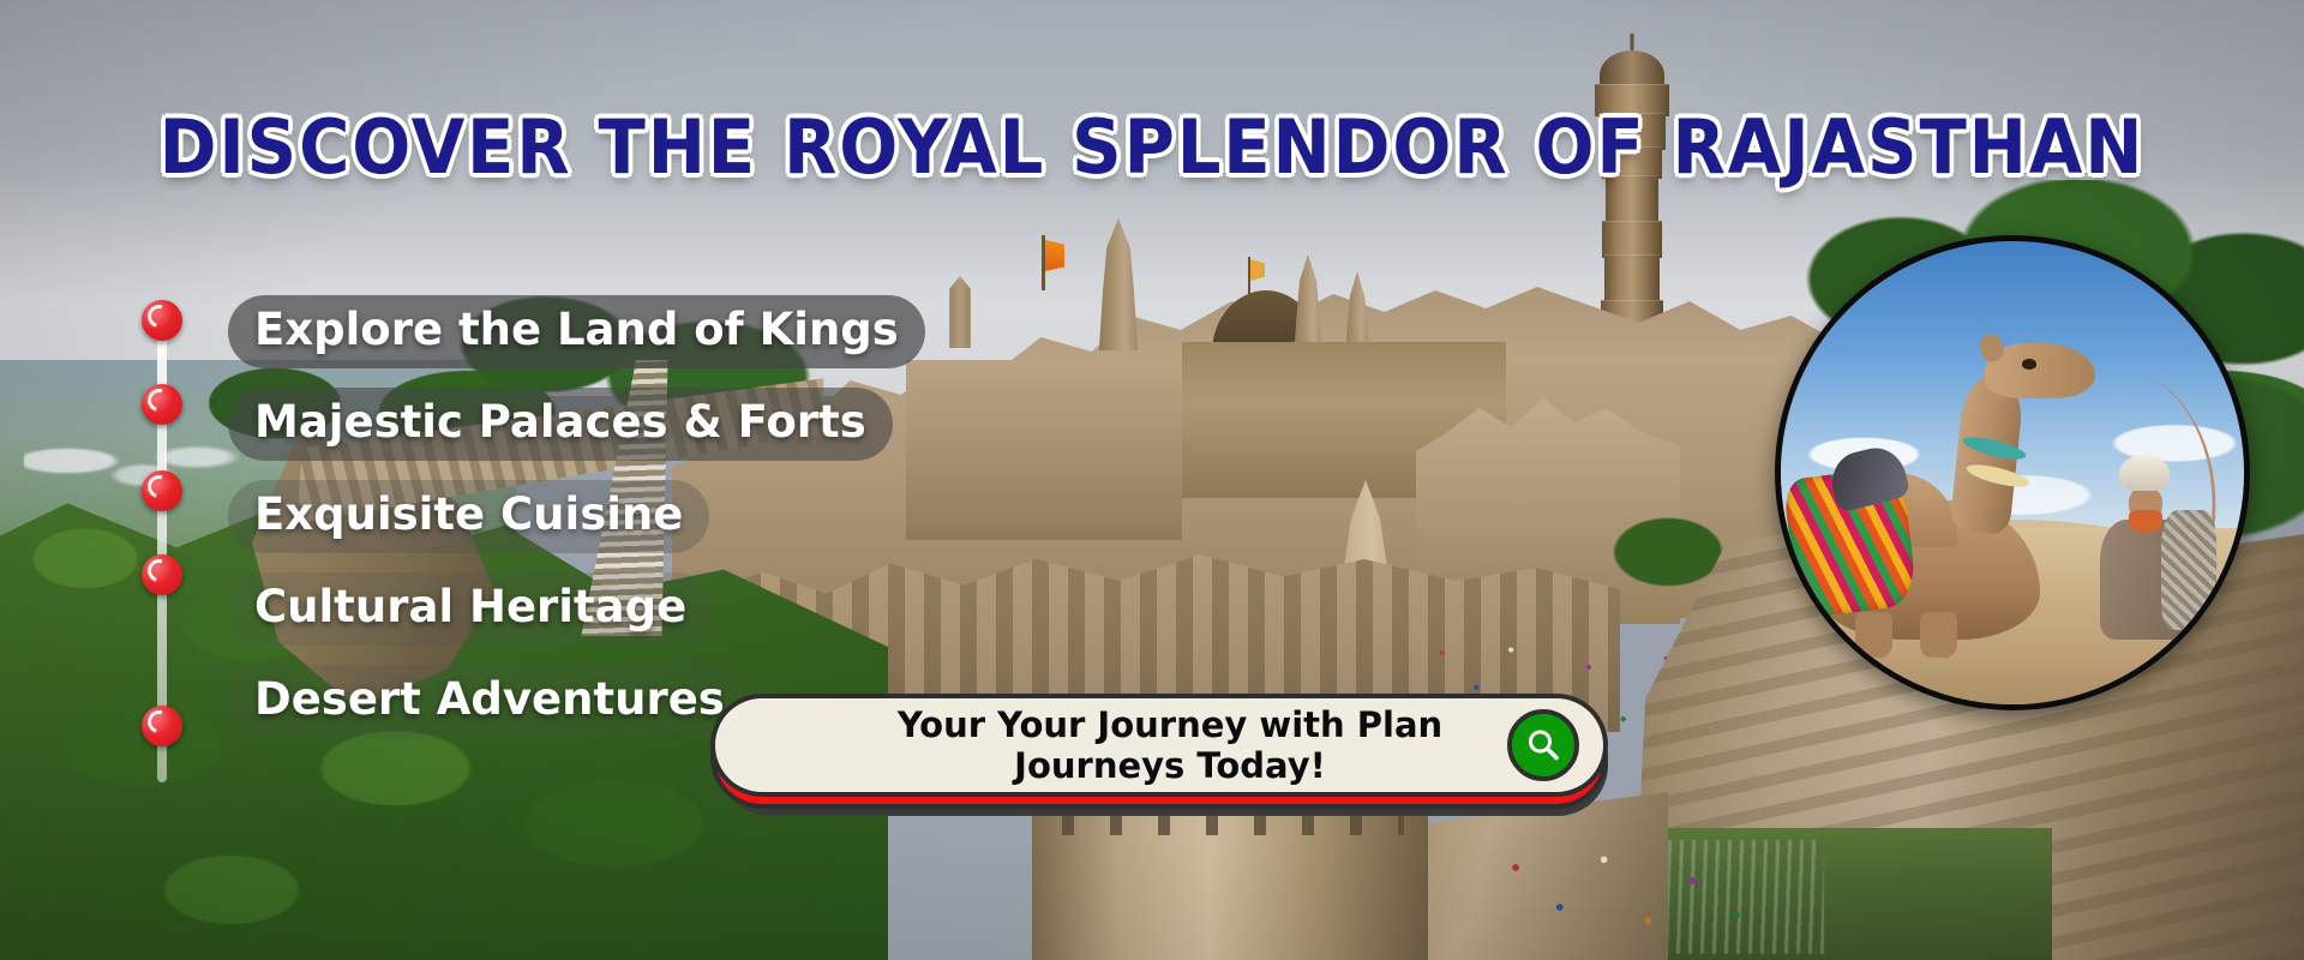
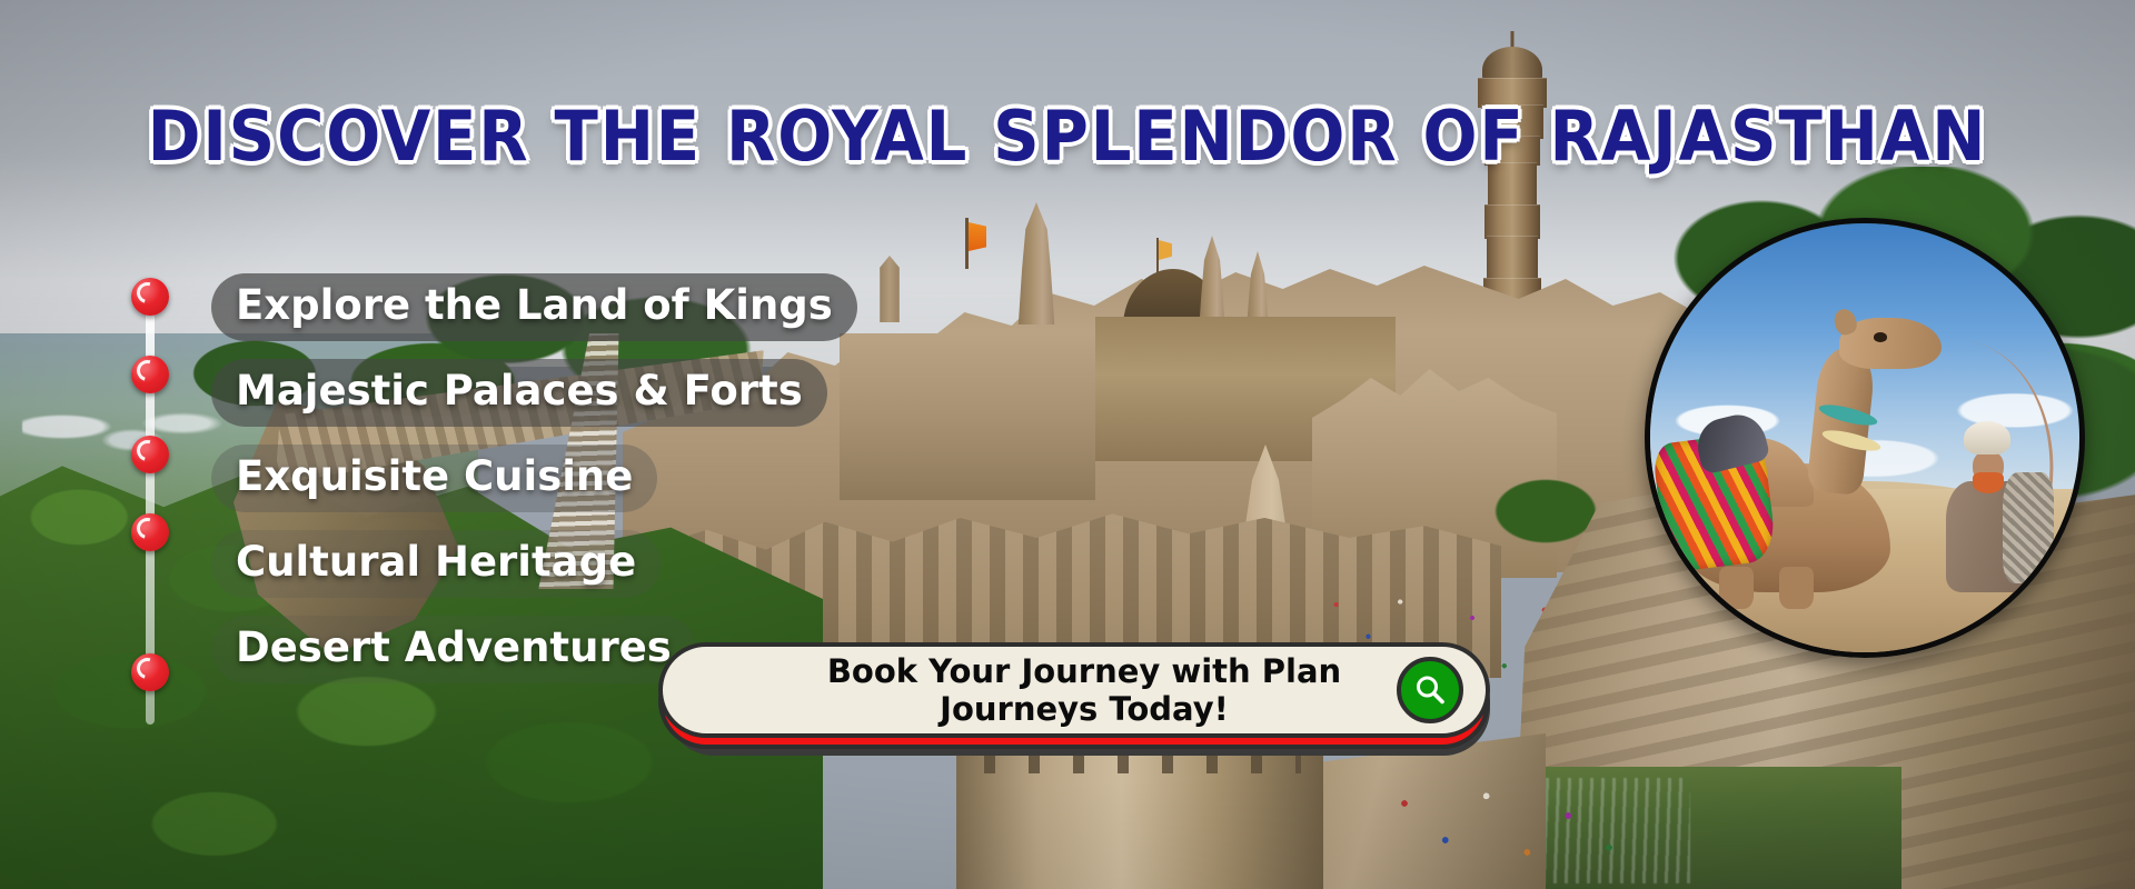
  DISCOVER THE ROYAL SPLENDOR OF RAJASTHAN
  Explore the Land of Kings
  Majestic Palaces & Forts
  Exquisite Cuisine
  Cultural Heritage
  Desert Adventures
- Your Your Journey with Plan
+ Book Your Journey with Plan
  Journeys Today!
